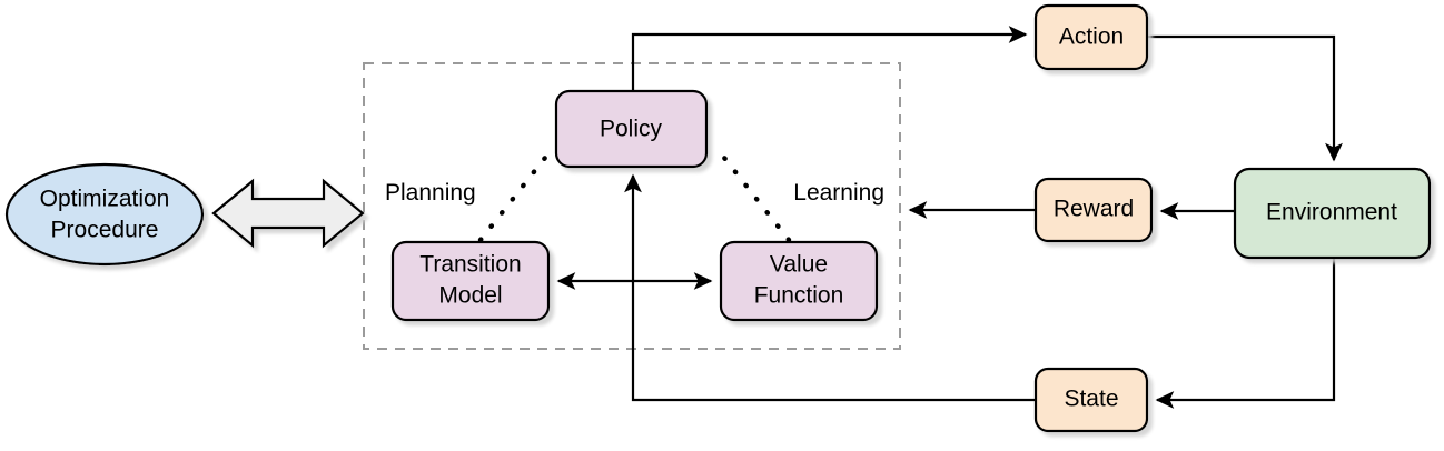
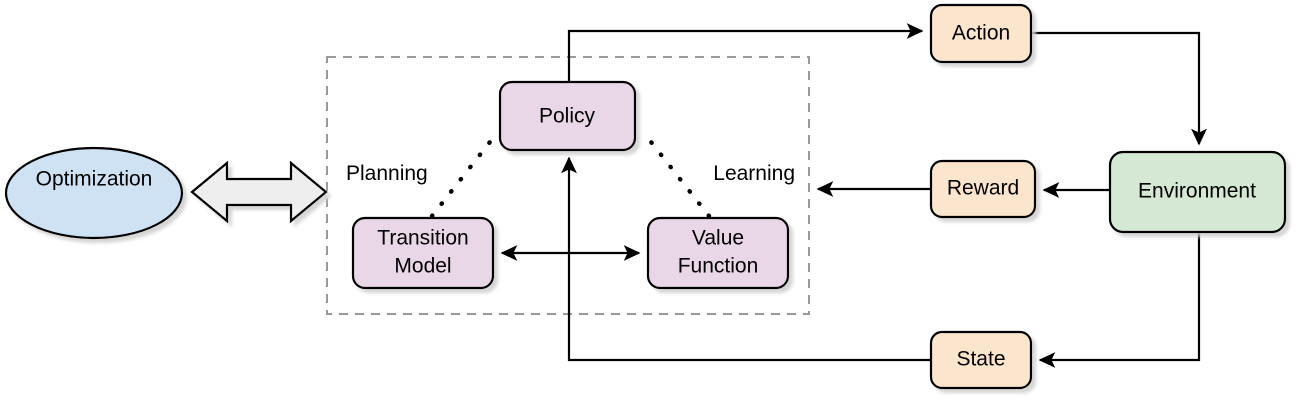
  Optimization
- Procedure
  Policy
  Transition
  Model
  Value
  Function
  Action
  Reward
  State
  Environment
  Planning
  Learning
